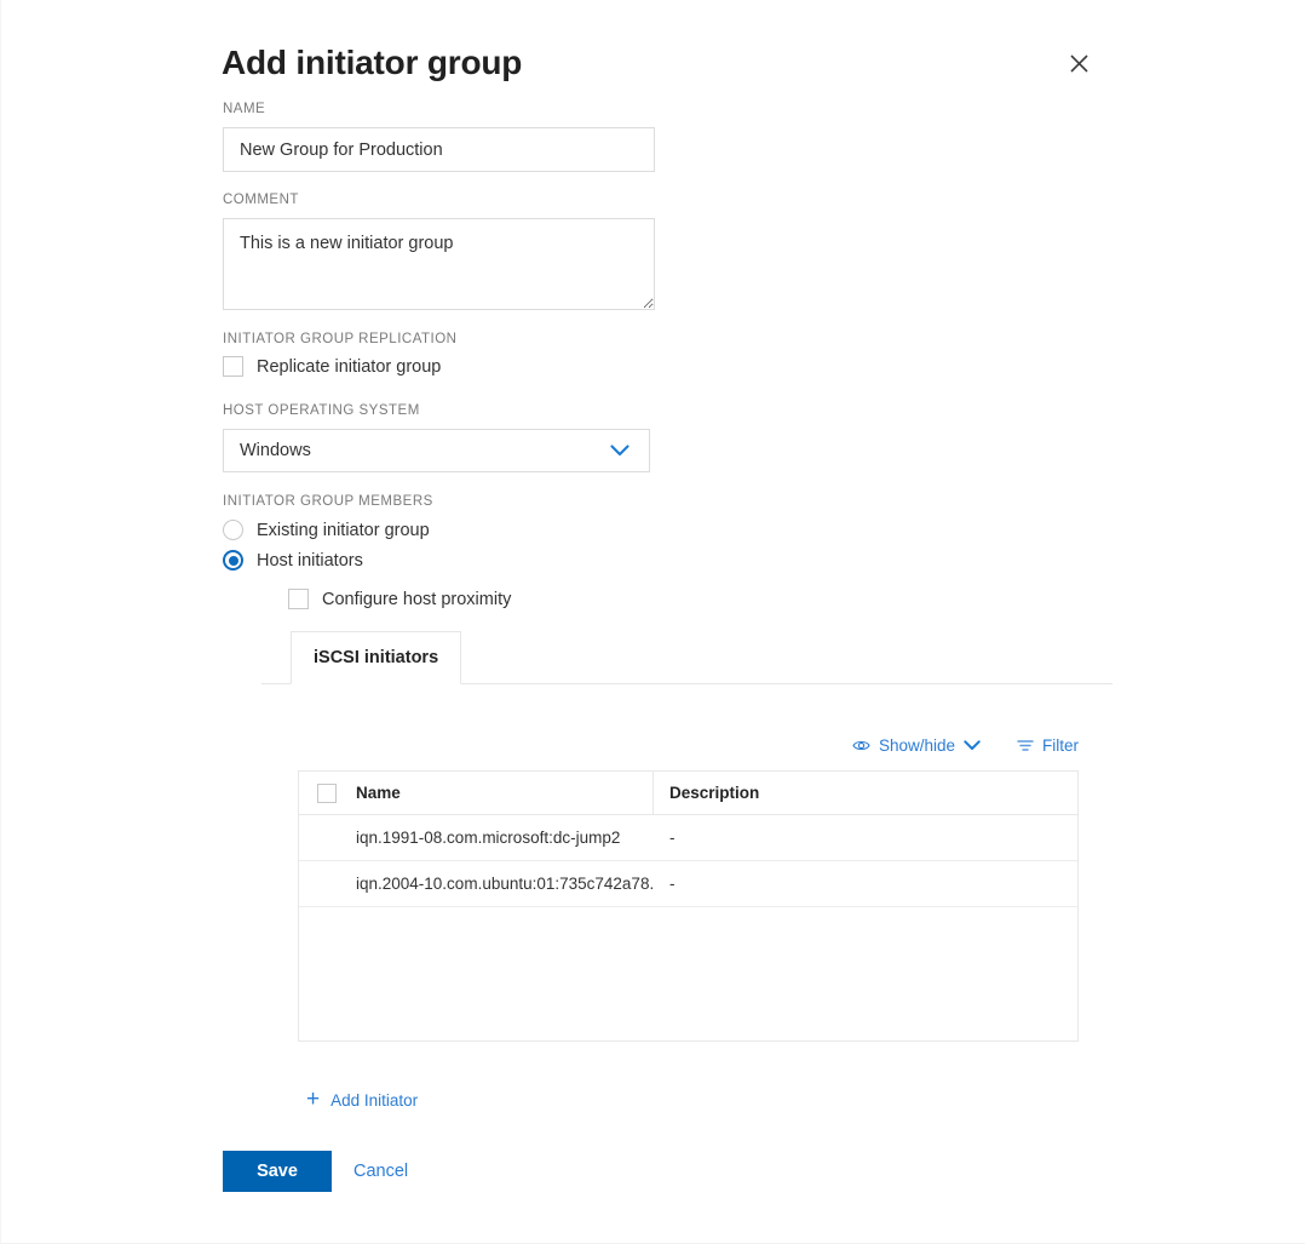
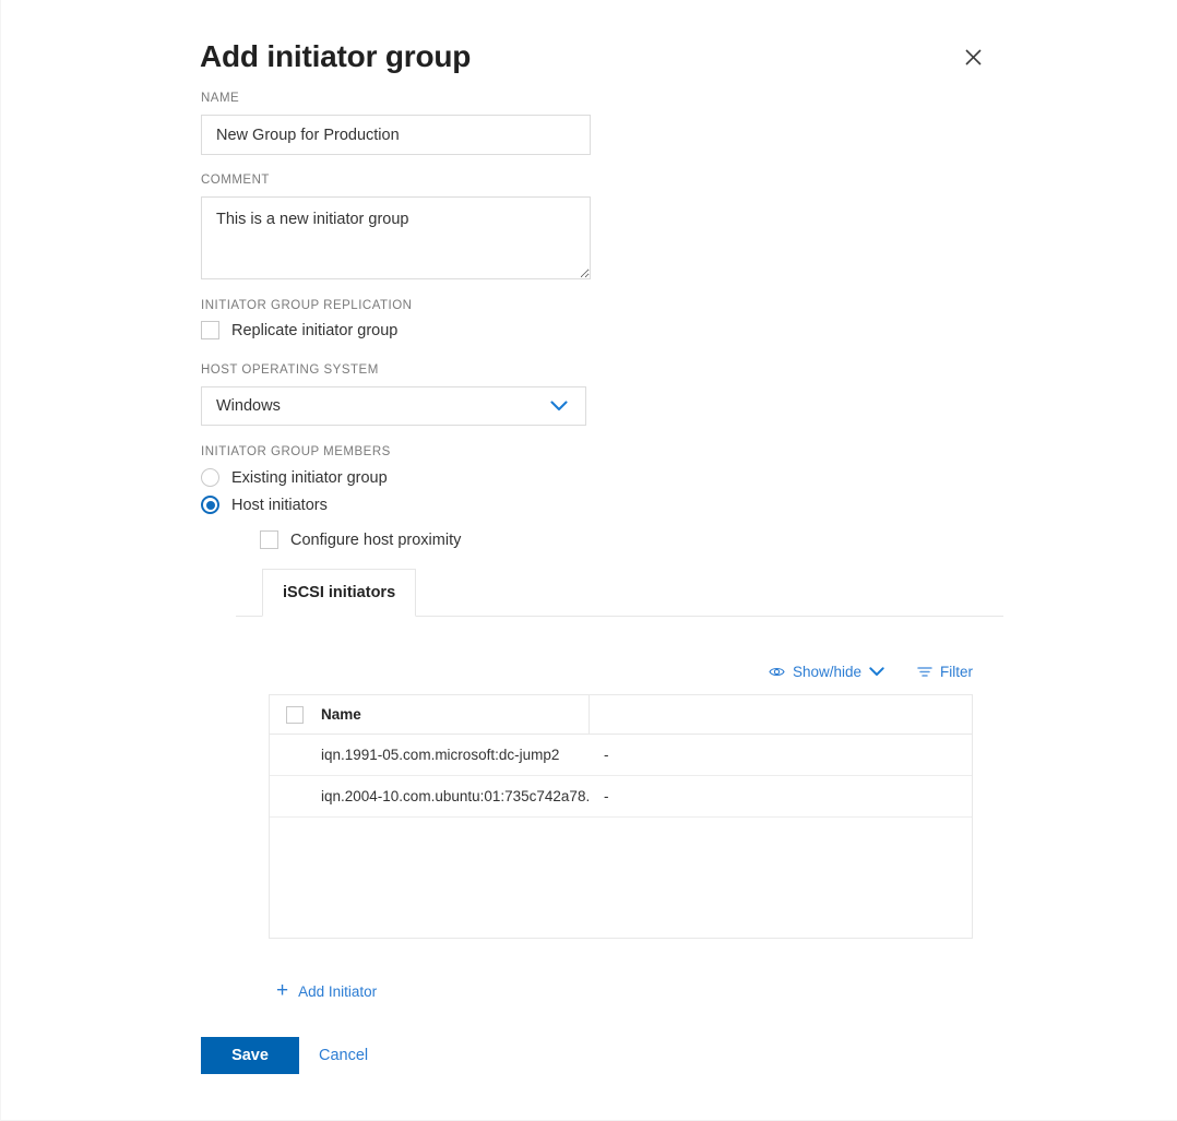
  Add initiator group
  NAME
  New Group for Production
  COMMENT
  This is a new initiator group
  INITIATOR GROUP REPLICATION
  Replicate initiator group
  HOST OPERATING SYSTEM
  Windows
  INITIATOR GROUP MEMBERS
  Existing initiator group
  Host initiators
  Configure host proximity
  iSCSI initiators
  Show/hide
  Filter
  Name
- Description
- iqn.1991-08.com.microsoft:dc-jump2
+ iqn.1991-05.com.microsoft:dc-jump2
  -
  iqn.2004-10.com.ubuntu:01:735c742a78.
  -
  +
  Add Initiator
  Save
  Cancel
